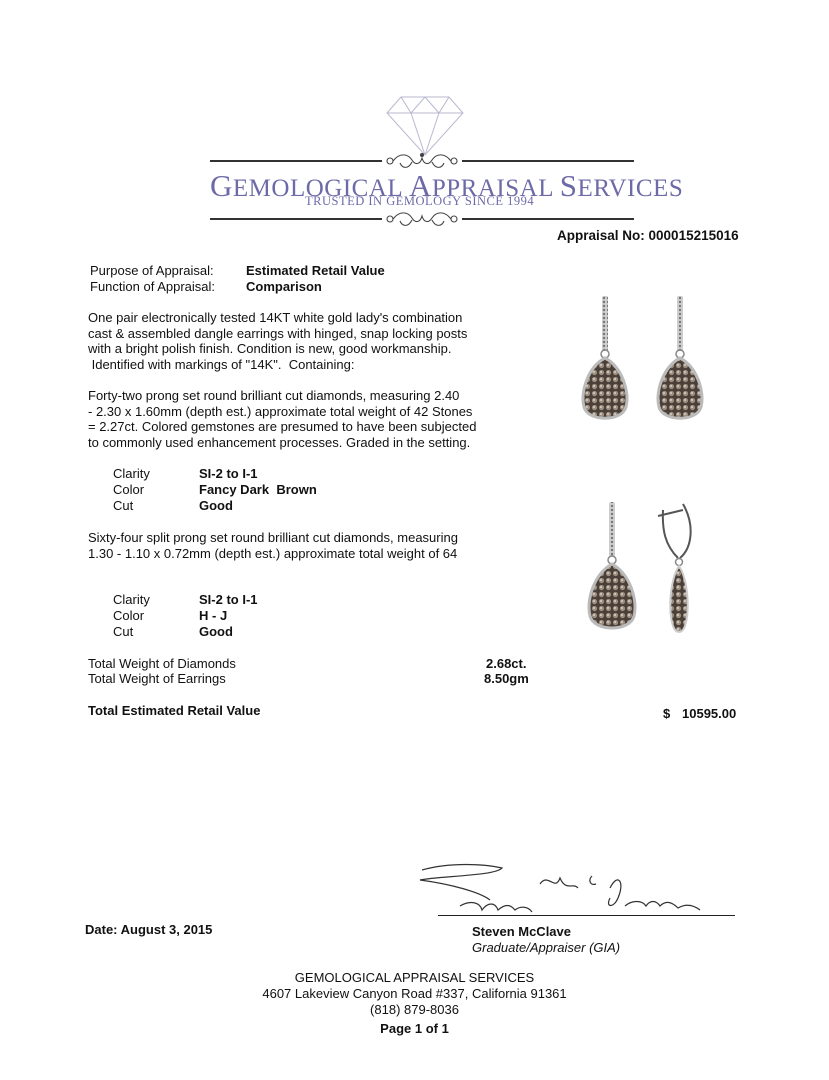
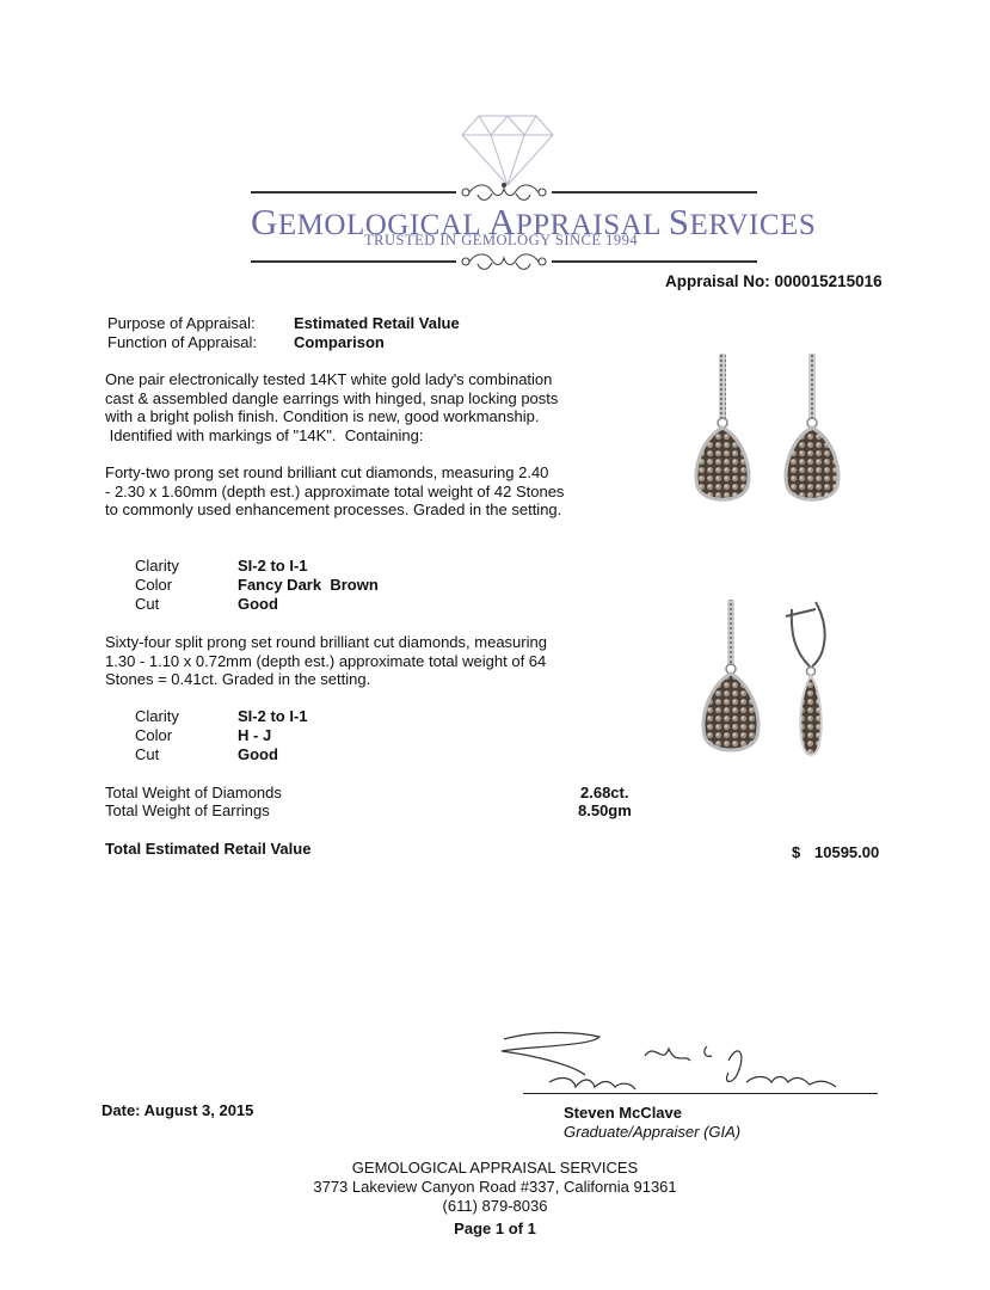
  GEMOLOGICAL APPRAISAL SERVICES
  TRUSTED IN GEMOLOGY SINCE 1994
  Appraisal No: 000015215016
  Purpose of Appraisal:
  Estimated Retail Value
  Function of Appraisal:
  Comparison
  One pair electronically tested 14KT white gold lady's combination
  cast & assembled dangle earrings with hinged, snap locking posts
  with a bright polish finish. Condition is new, good workmanship.
  Identified with markings of "14K". Containing:
  Forty-two prong set round brilliant cut diamonds, measuring 2.40
  - 2.30 x 1.60mm (depth est.) approximate total weight of 42 Stones
- = 2.27ct. Colored gemstones are presumed to have been subjected
  to commonly used enhancement processes. Graded in the setting.
  Clarity
  SI-2 to I-1
  Color
  Fancy Dark Brown
  Cut
  Good
  Sixty-four split prong set round brilliant cut diamonds, measuring
  1.30 - 1.10 x 0.72mm (depth est.) approximate total weight of 64
+ Stones = 0.41ct. Graded in the setting.
  Clarity
  SI-2 to I-1
  Color
  H - J
  Cut
  Good
  Total Weight of Diamonds
  2.68ct.
  Total Weight of Earrings
  8.50gm
  Total Estimated Retail Value
  $
  10595.00
  Date: August 3, 2015
  Steven McClave
  Graduate/Appraiser (GIA)
  GEMOLOGICAL APPRAISAL SERVICES
- 4607 Lakeview Canyon Road #337, California 91361
+ 3773 Lakeview Canyon Road #337, California 91361
- (818) 879-8036
+ (611) 879-8036
  Page 1 of 1
